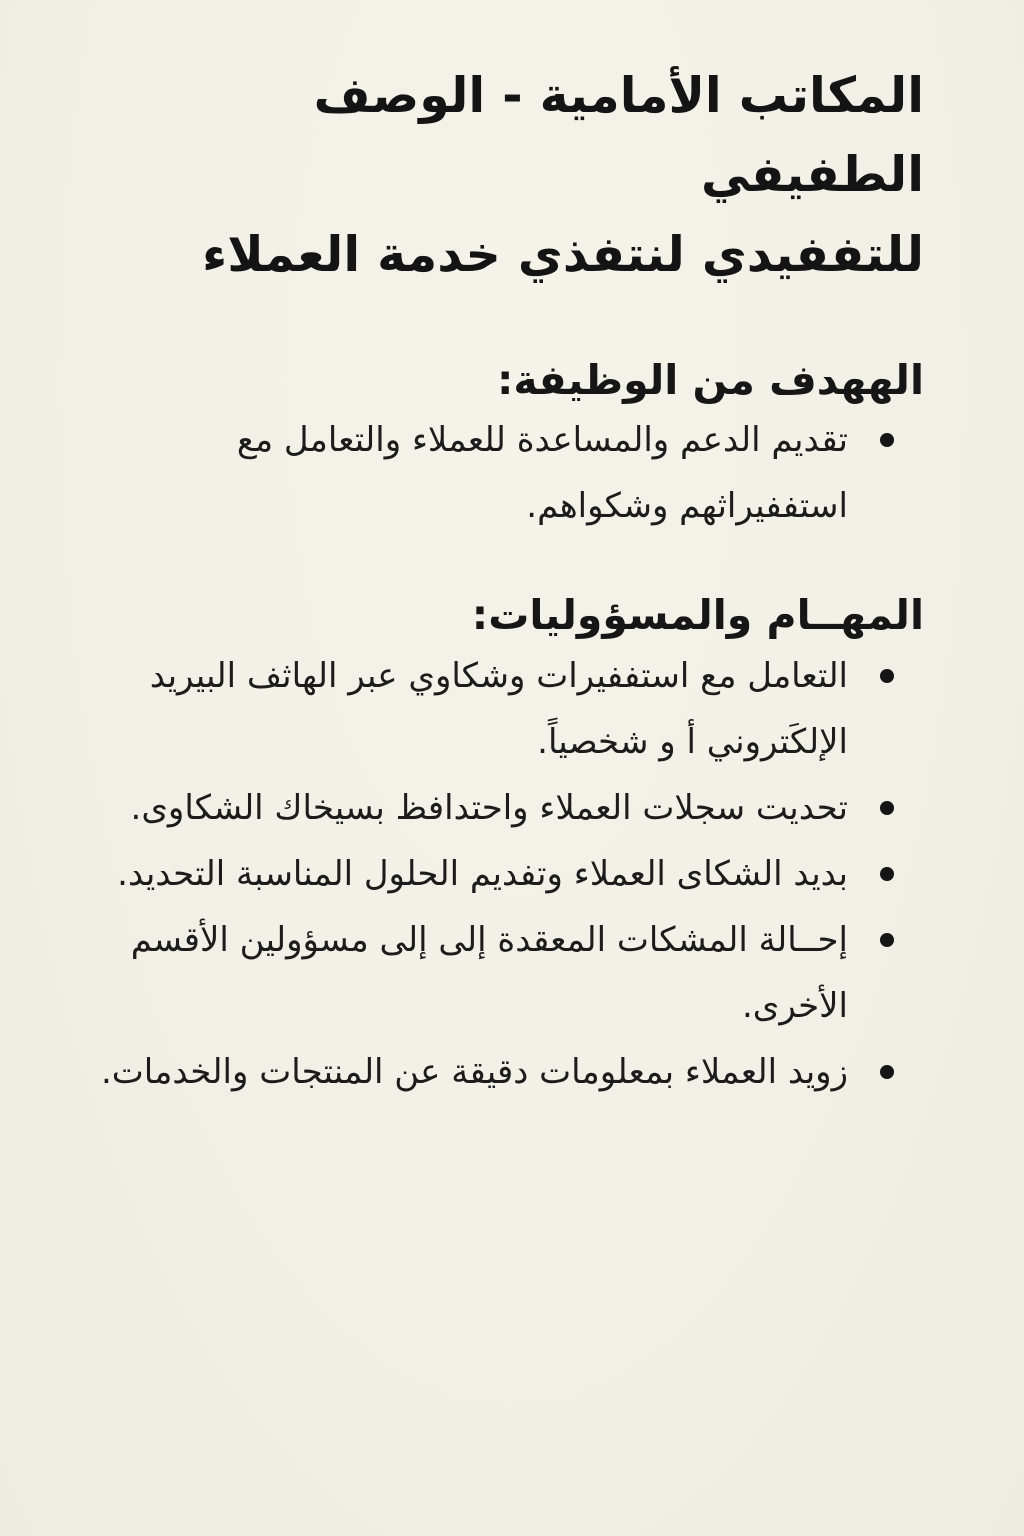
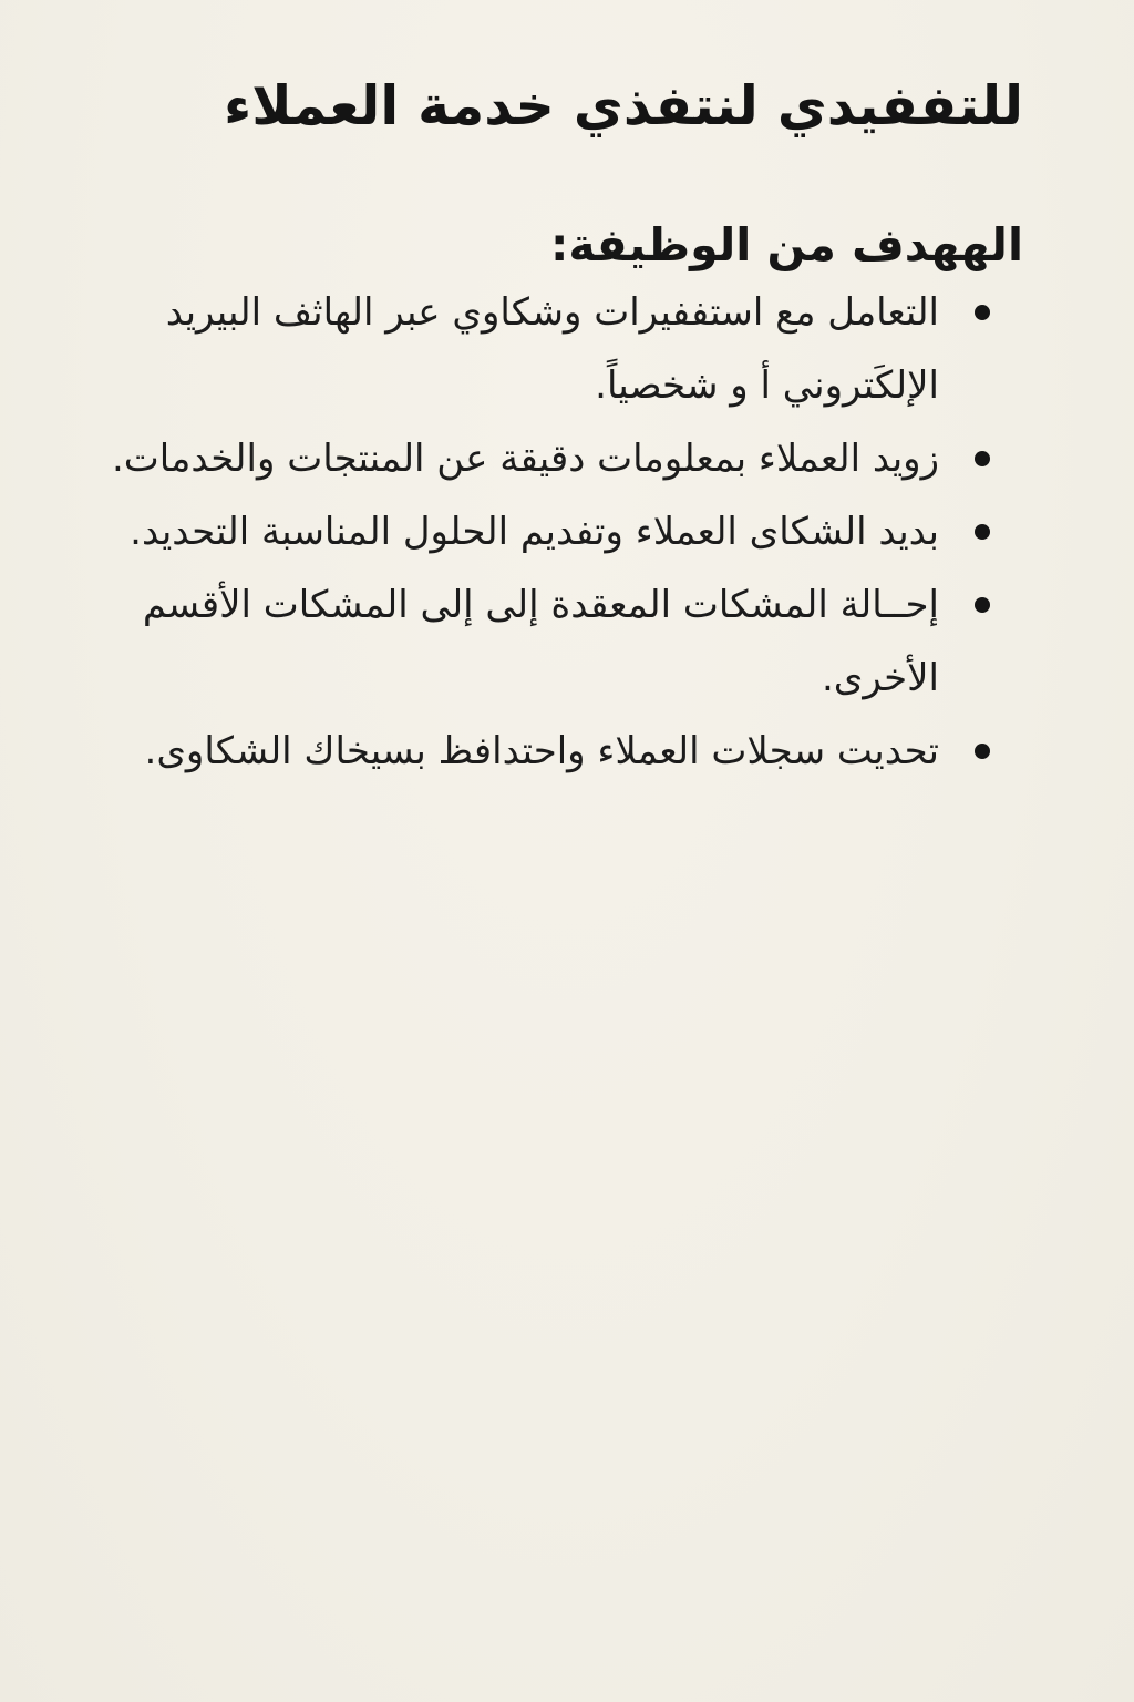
- المكاتب الأمامية - الوصف الطفيفي
  للتففيدي لنتفذي خدمة العملاء
  الههدف من الوظيفة:
- تقديم الدعم والمساعدة للعملاء والتعامل مع استففيراثهم وشكواهم.
- المهــام والمسؤوليات:
  التعامل مع استففيرات وشكاوي عبر الهاثف البيريد الإلكَتروني أ و شخصياً.
- تحديت سجلات العملاء واحتدافظ بسيخاك الشكاوى.
+ زويد العملاء بمعلومات دقيقة عن المنتجات والخدمات.
  بديد الشكاى العملاء وتفديم الحلول المناسبة التحديد.
- إحــالة المشكات المعقدة إلى إلى مسؤولين الأقسم الأخرى.
+ إحــالة المشكات المعقدة إلى إلى المشكات الأقسم الأخرى.
- زويد العملاء بمعلومات دقيقة عن المنتجات والخدمات.
+ تحديت سجلات العملاء واحتدافظ بسيخاك الشكاوى.
